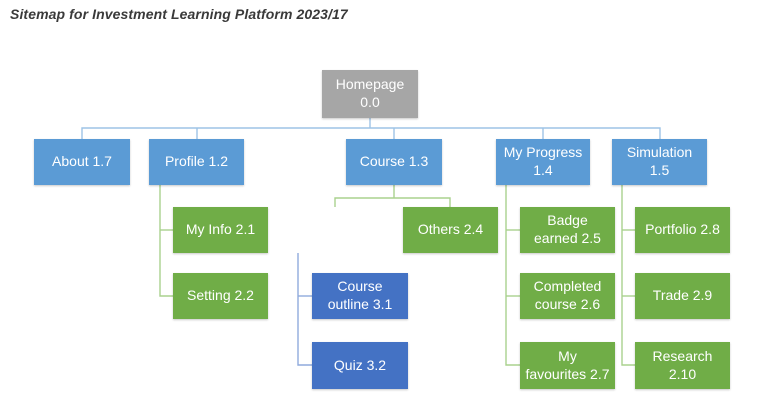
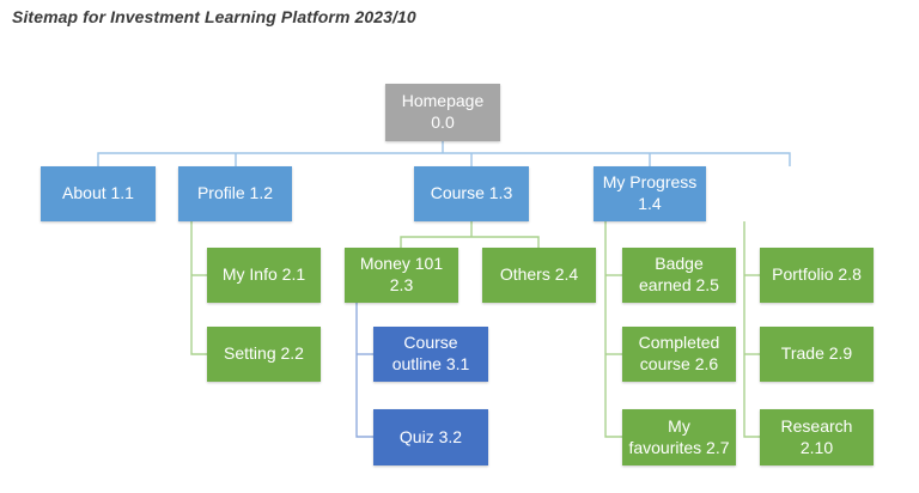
- Sitemap for Investment Learning Platform 2023/17
+ Sitemap for Investment Learning Platform 2023/10
  Homepage
  0.0
- About 1.7
+ About 1.1
  Profile 1.2
  Course 1.3
  My Progress
  1.4
- Simulation
- 1.5
  My Info 2.1
  Setting 2.2
+ Money 101
+ 2.3
  Others 2.4
  Badge
  earned 2.5
  Completed
  course 2.6
  My
  favourites 2.7
  Portfolio 2.8
  Trade 2.9
  Research
  2.10
  Course
  outline 3.1
  Quiz 3.2
